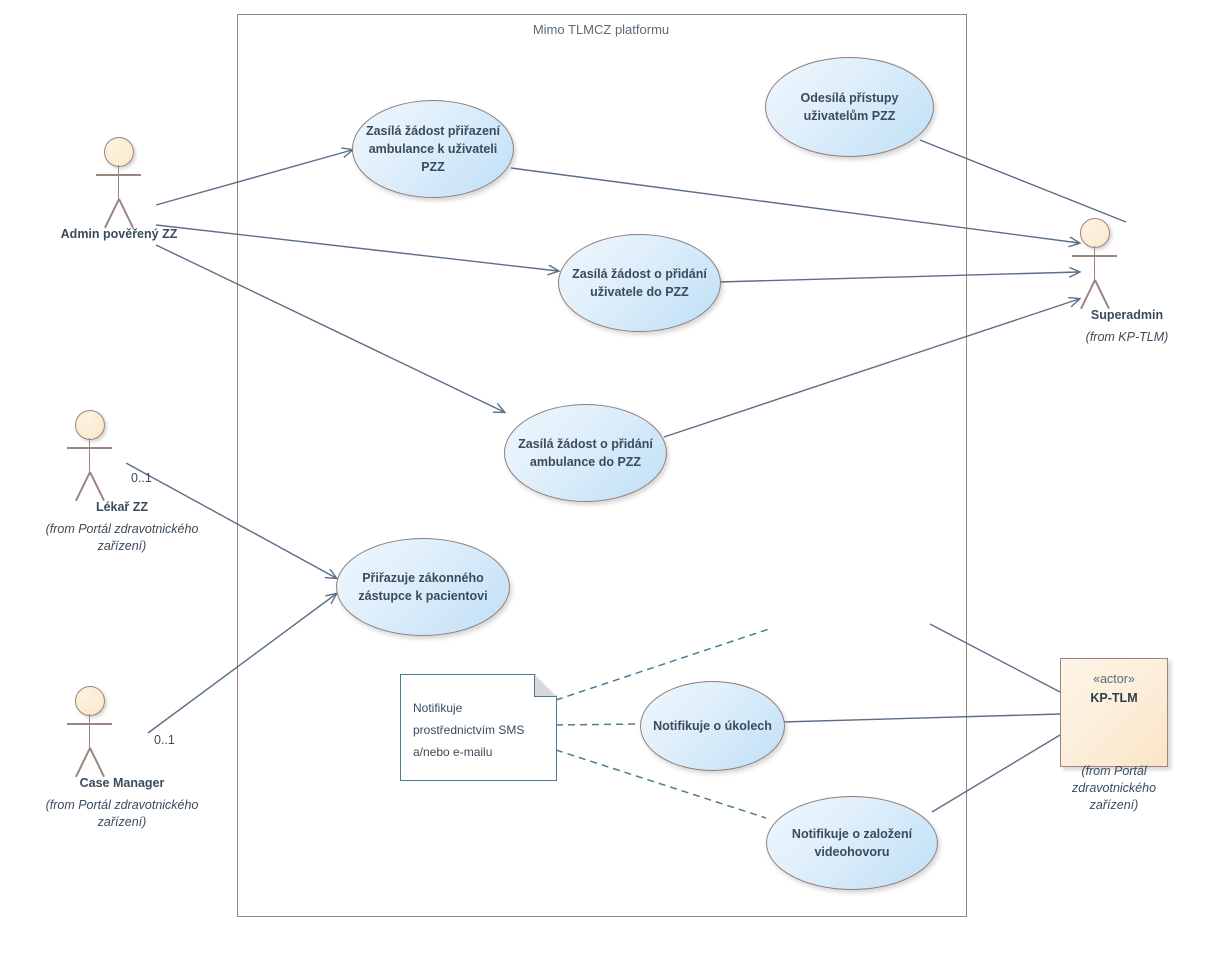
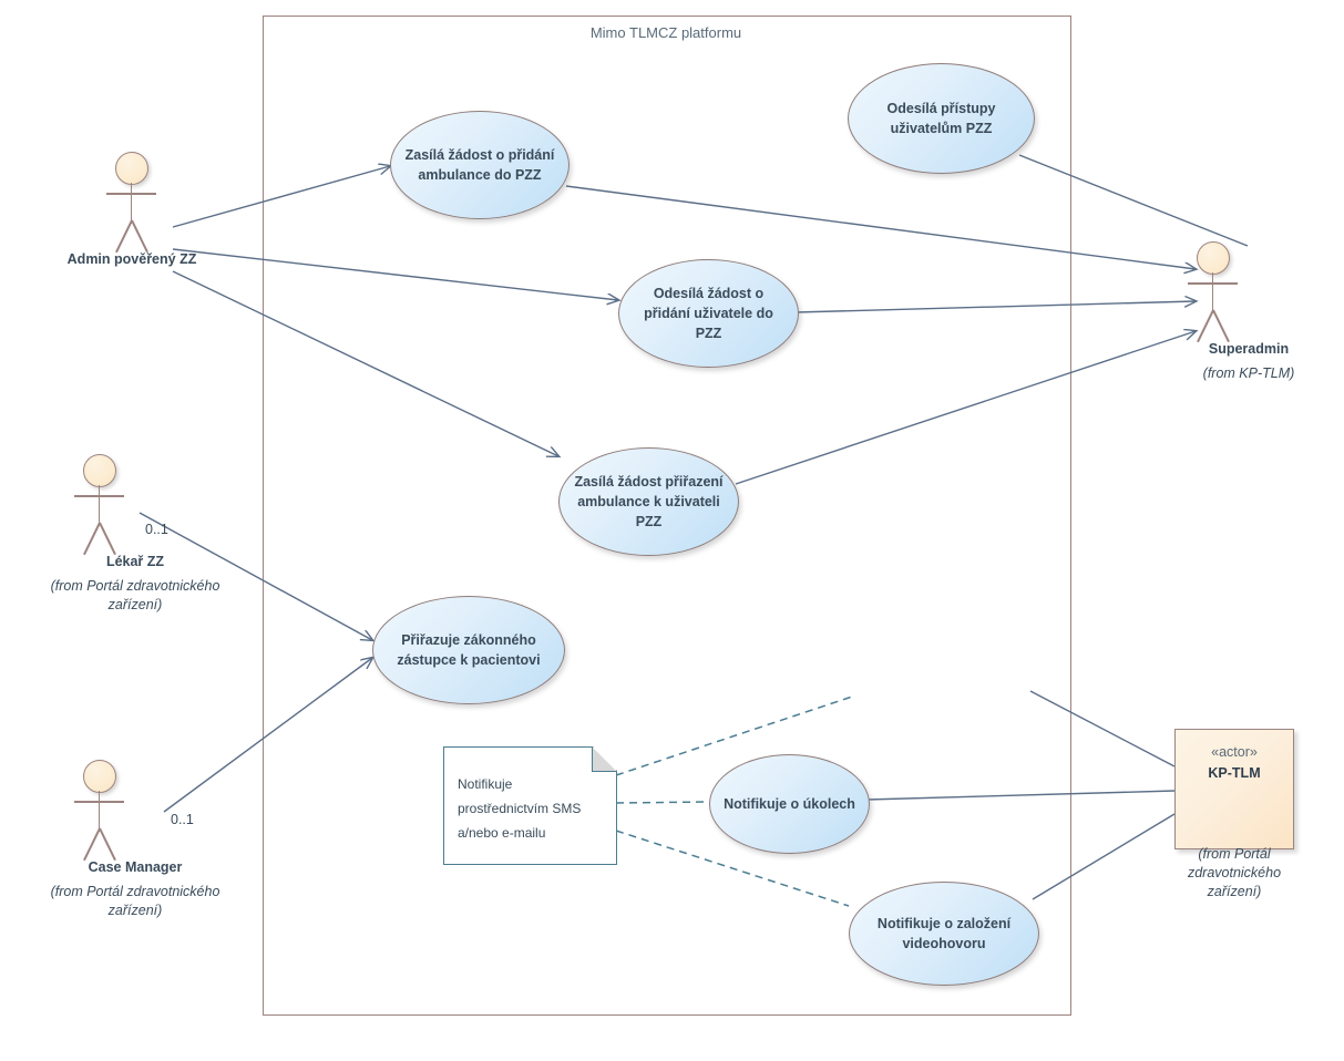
  Mimo TLMCZ platformu
- Zasílá žádost přiřazení ambulance k uživateli PZZ
+ Zasílá žádost o přidání ambulance do PZZ
  Odesílá přístupy uživatelům PZZ
- Zasílá žádost o přidání uživatele do PZZ
+ Odesílá žádost o přidání uživatele do PZZ
- Zasílá žádost o přidání ambulance do PZZ
+ Zasílá žádost přiřazení ambulance k uživateli PZZ
  Přiřazuje zákonného zástupce k pacientovi
  Notifikuje o úkolech
  Notifikuje o založení videohovoru
  Admin pověřený ZZ
  Lékař ZZ
  (from Portál zdravotnického zařízení)
  Case Manager
  (from Portál zdravotnického zařízení)
  Superadmin
  (from KP-TLM)
  «actor»
  KP-TLM
  (from Portál zdravotnického zařízení)
  Notifikuje prostřednictvím SMS a/nebo e-mailu
  0..1
  0..1
